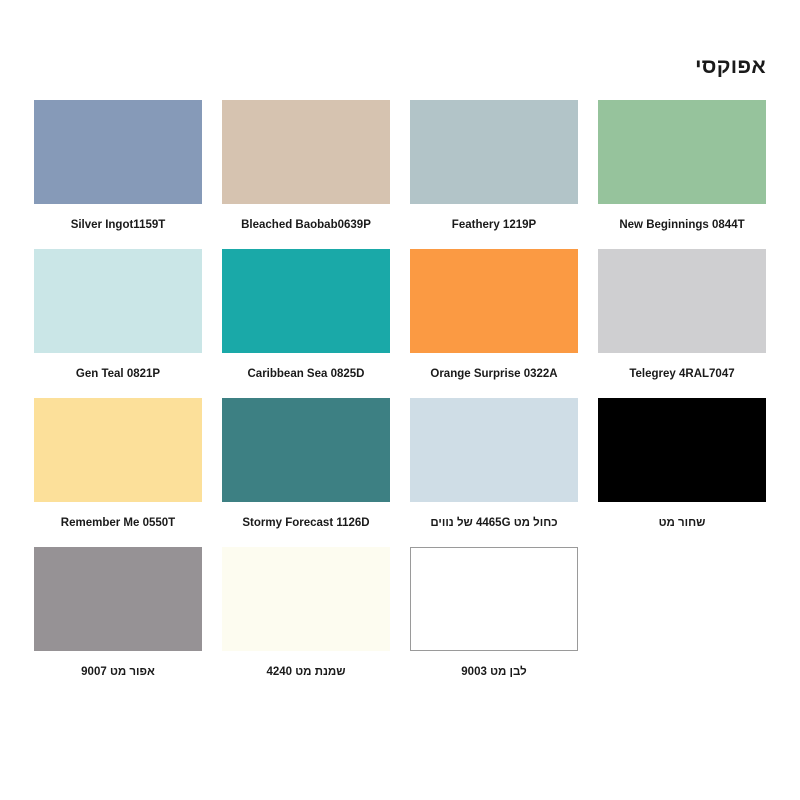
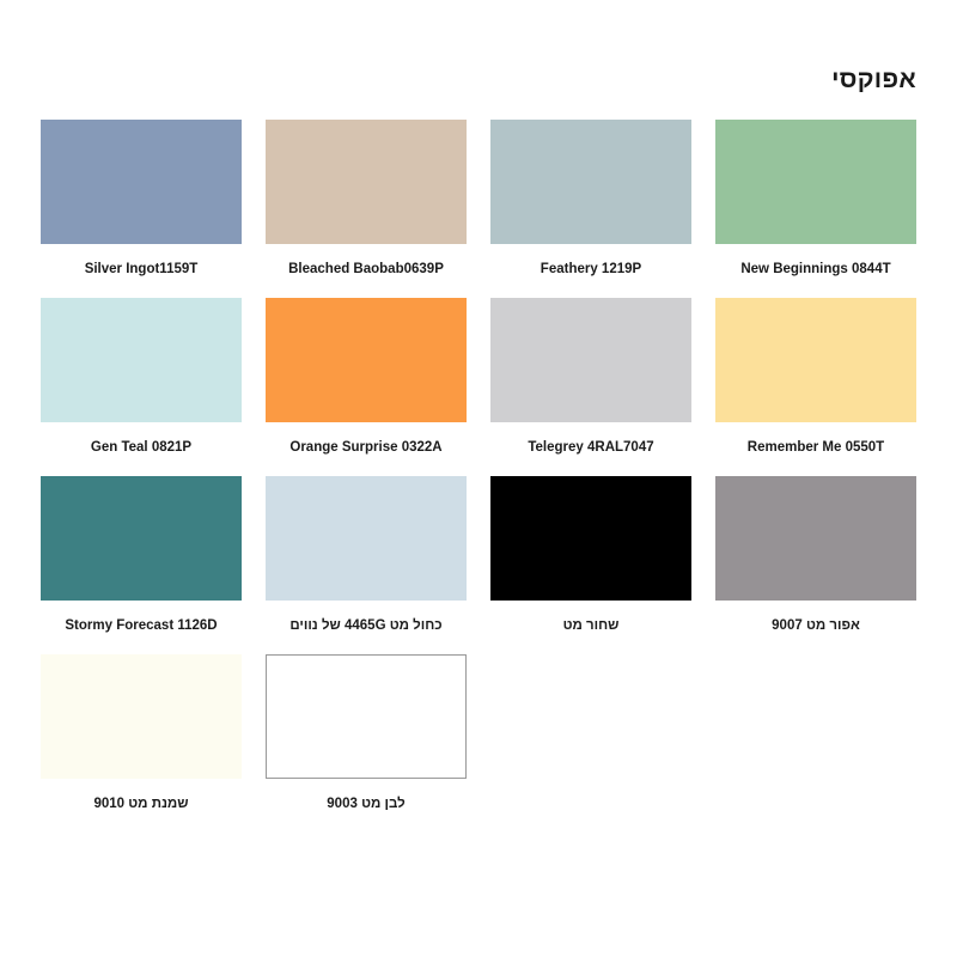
  אפוקסי
  Silver Ingot1159T
  Bleached Baobab0639P
  Feathery 1219P
  New Beginnings 0844T
  Gen Teal 0821P
- Caribbean Sea 0825D
  Orange Surprise 0322A
  Telegrey 4RAL7047
  Remember Me 0550T
  Stormy Forecast 1126D
  כחול מט 4465G של נווים
  שחור מט
  אפור מט 9007
- שמנת מט 4240
+ שמנת מט 9010
  לבן מט 9003
